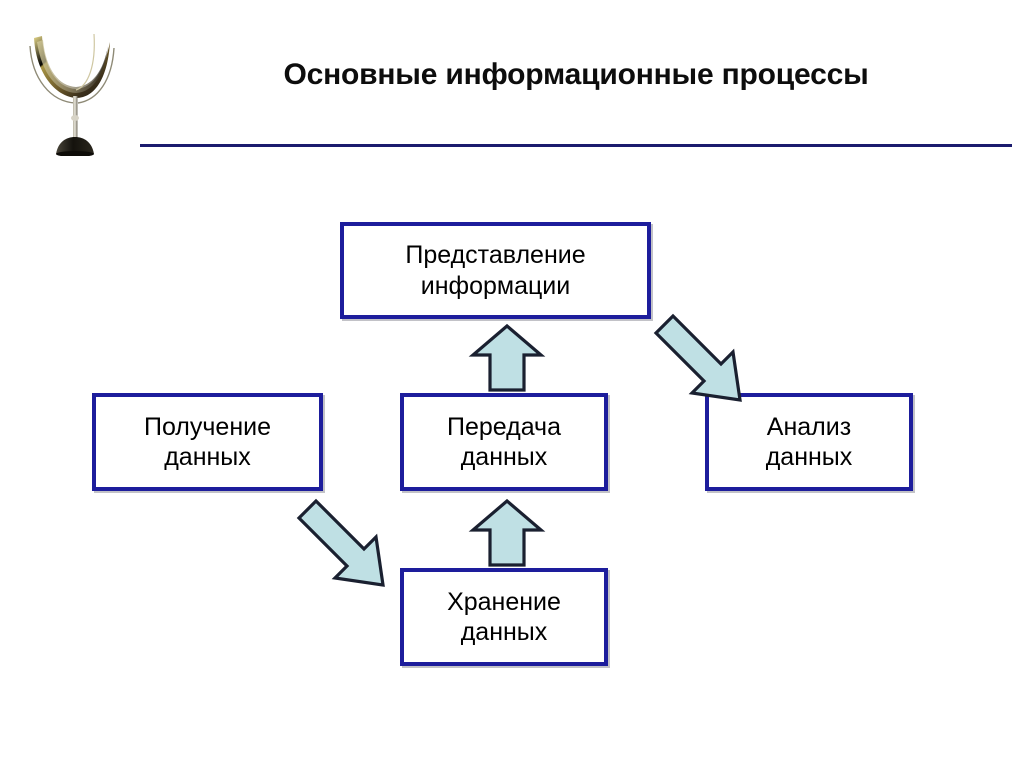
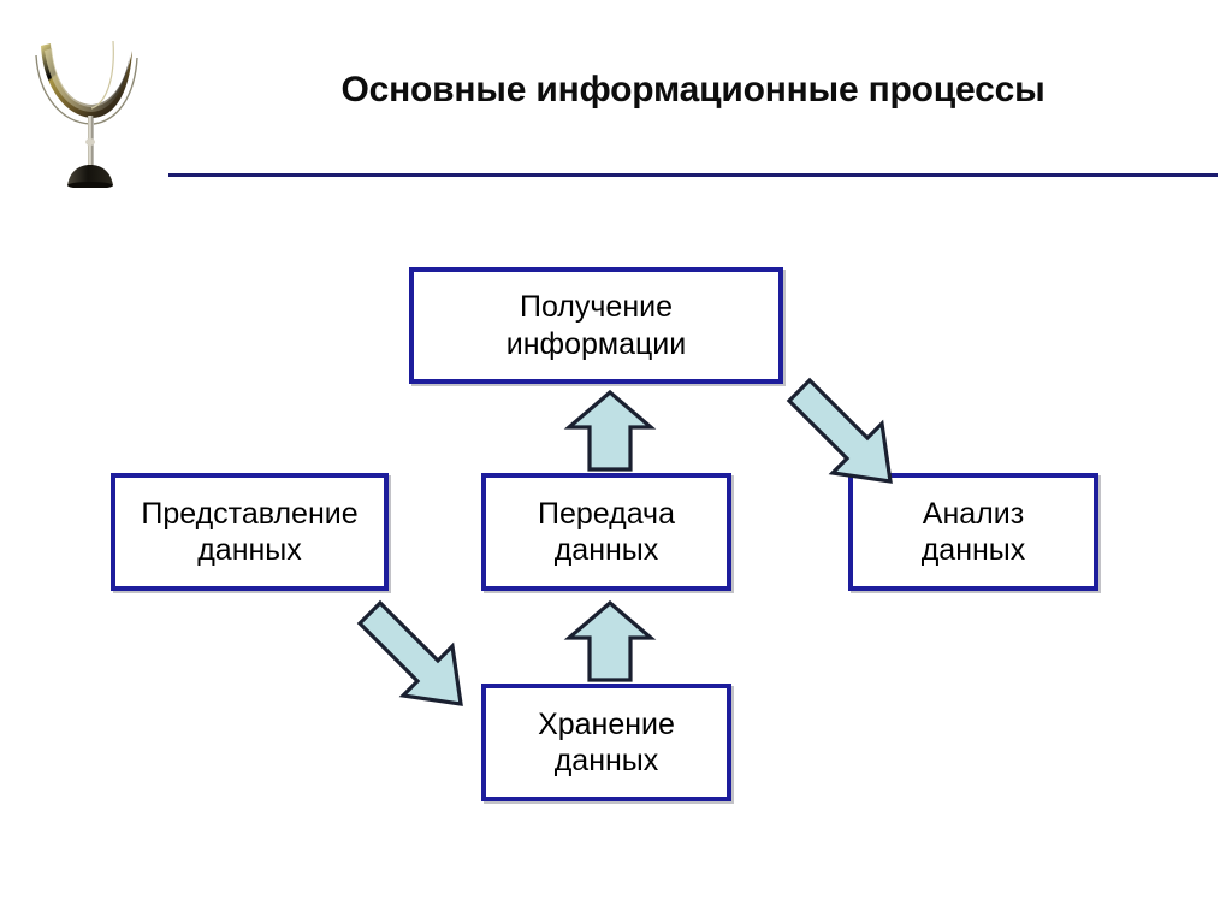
  Основные информационные процессы
- Представление
+ Получение
  информации
- Получение
+ Представление
  данных
  Передача
  данных
  Анализ
  данных
  Хранение
  данных
